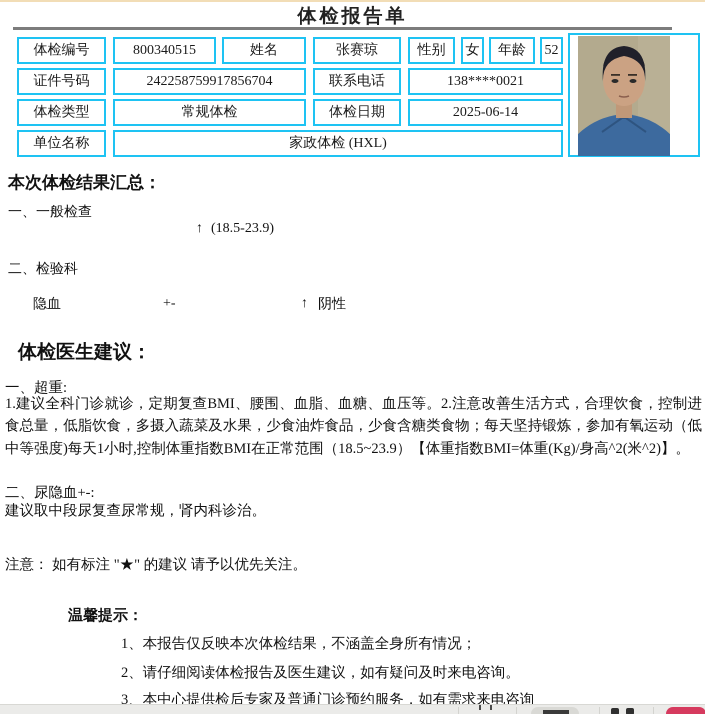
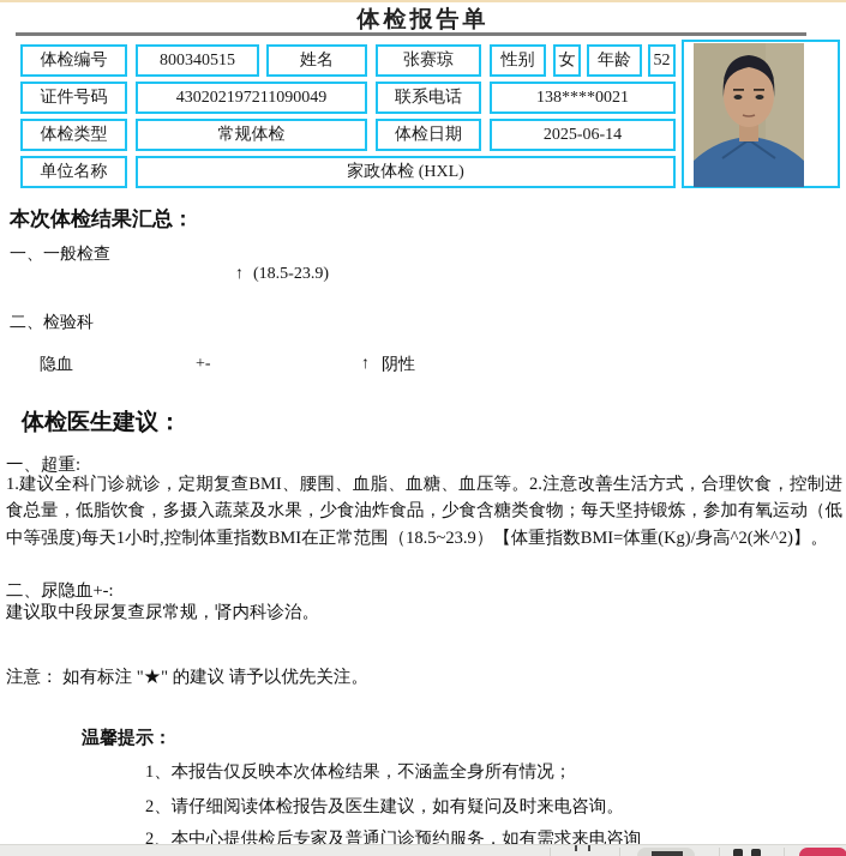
  体检报告单
  体检编号
  800340515
  姓名
  张赛琼
  性别
  女
  年龄
  52
  证件号码
- 242258759917856704
+ 430202197211090049
  联系电话
  138****0021
  体检类型
  常规体检
  体检日期
  2025-06-14
  单位名称
  家政体检 (HXL)
  本次体检结果汇总：
  一、一般检查
  ↑
  (18.5-23.9)
  二、检验科
  隐血
  +-
  ↑
  阴性
  体检医生建议：
  一、超重:
  1.建议全科门诊就诊，定期复查BMI、腰围、血脂、血糖、血压等。2.注意改善生活方式，合理饮食，控制进食总量，低脂饮食，多摄入蔬菜及水果，少食油炸食品，少食含糖类食物；每天坚持锻炼，参加有氧运动（低中等强度)每天1小时,控制体重指数BMI在正常范围（18.5~23.9）【体重指数BMI=体重(Kg)/身高^2(米^2)】。
  二、尿隐血+-:
  建议取中段尿复查尿常规，肾内科诊治。
  注意： 如有标注 "★" 的建议 请予以优先关注。
  温馨提示：
  1、本报告仅反映本次体检结果，不涵盖全身所有情况；
  2、请仔细阅读体检报告及医生建议，如有疑问及时来电咨询。
- 3、本中心提供检后专家及普通门诊预约服务，如有需求来电咨询
+ 2、本中心提供检后专家及普通门诊预约服务，如有需求来电咨询
